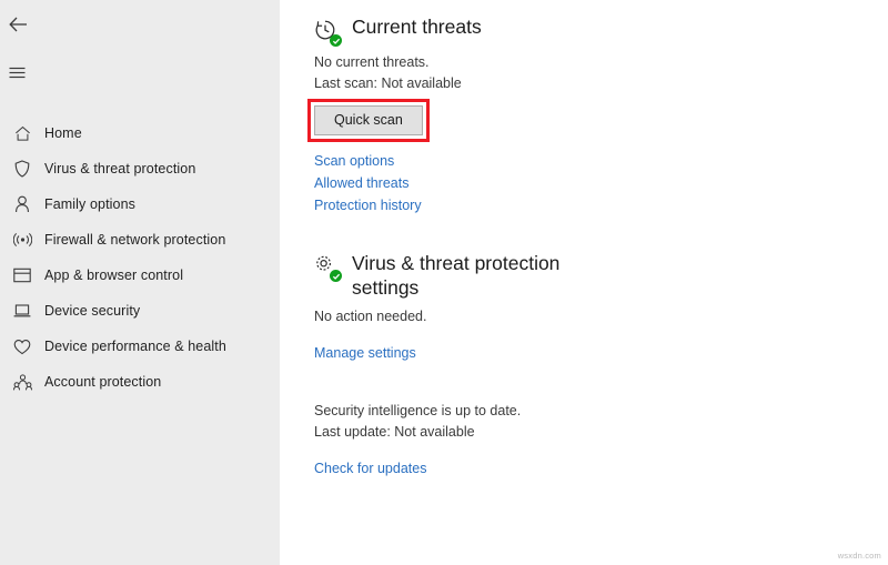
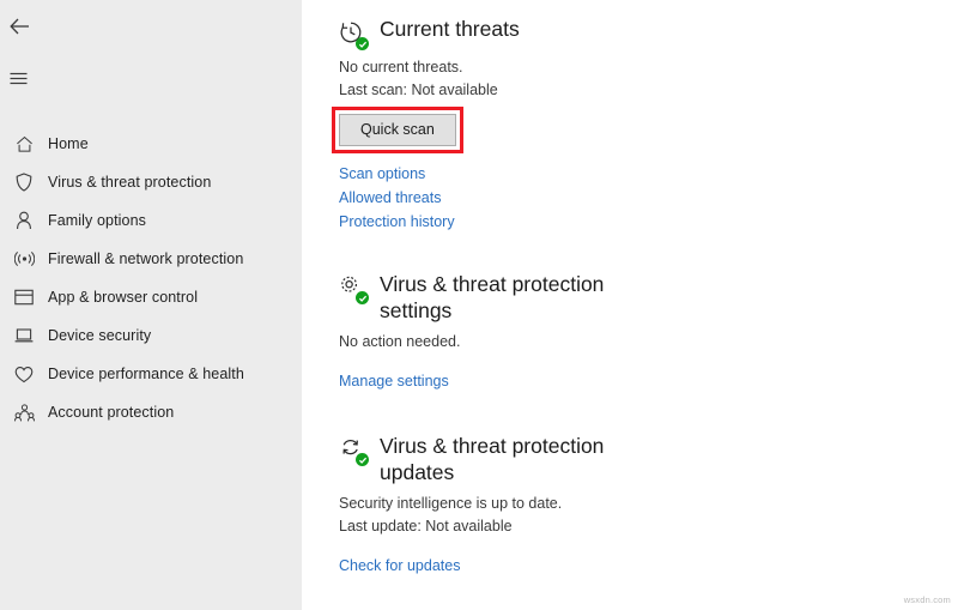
  Home
  Virus & threat protection
  Family options
  Firewall & network protection
  App & browser control
  Device security
  Device performance & health
  Account protection
  Current threats
  No current threats.
  Last scan: Not available
  Quick scan
  Scan options
  Allowed threats
  Protection history
  Virus & threat protection settings
  No action needed.
  Manage settings
+ Virus & threat protection updates
  Security intelligence is up to date.
  Last update: Not available
  Check for updates
  wsxdn.com
